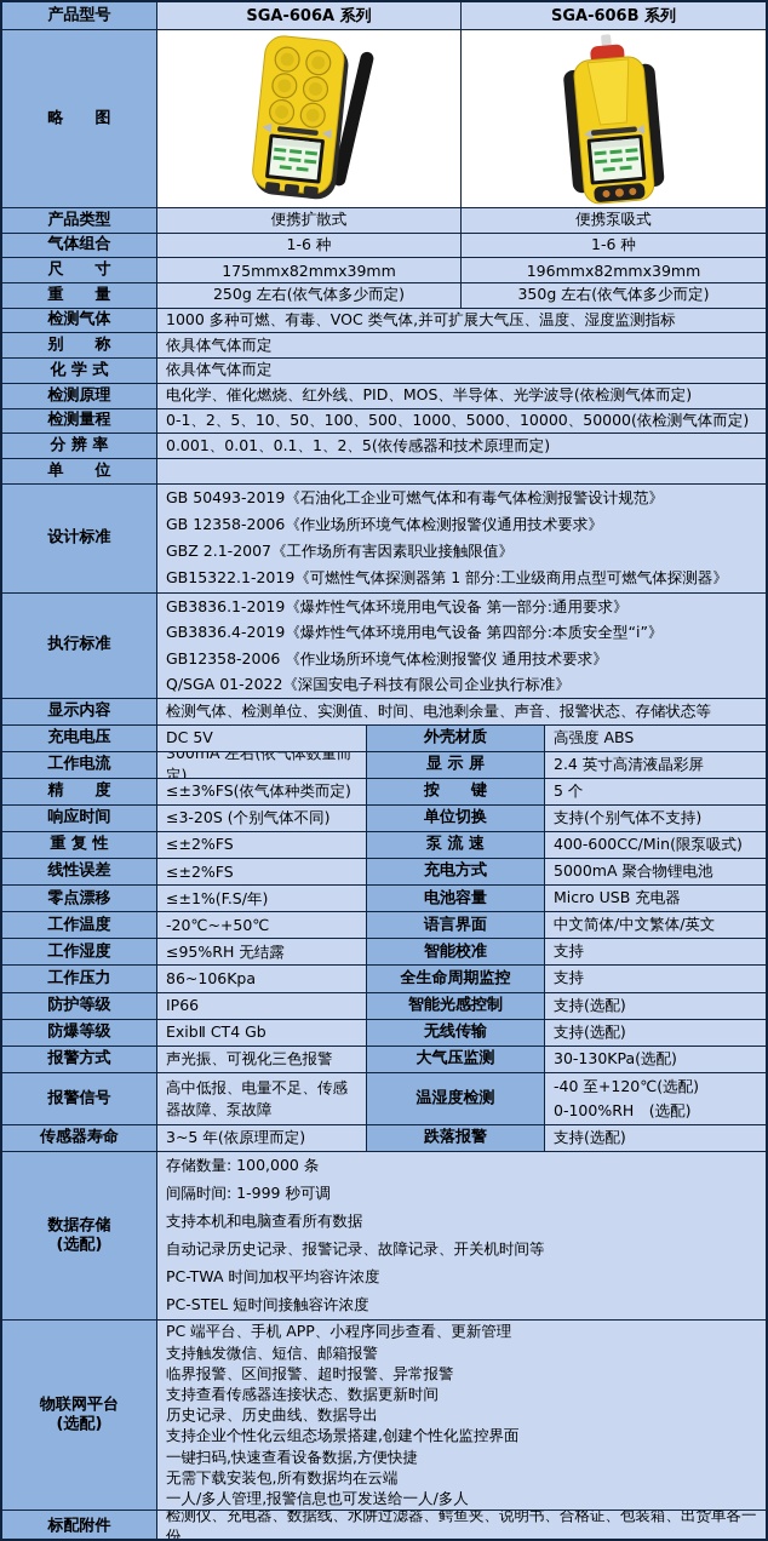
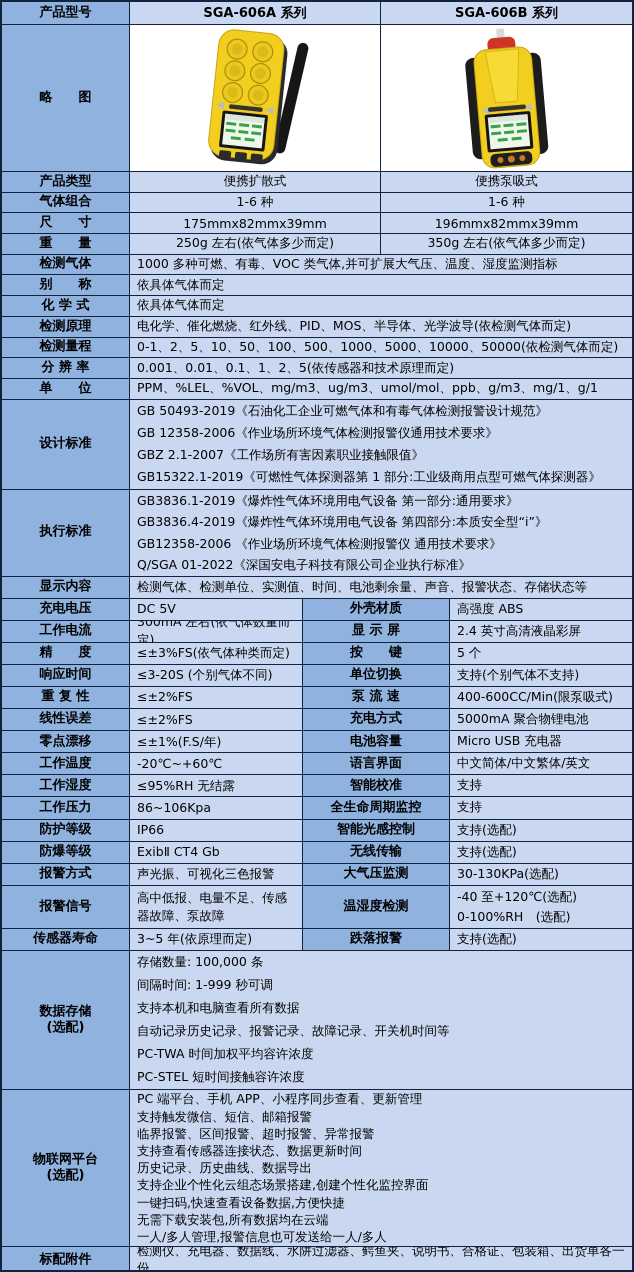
  产品型号
  SGA-606A 系列
  SGA-606B 系列
  略 图
  产品类型
  便携扩散式
  便携泵吸式
  气体组合
  1-6 种
  1-6 种
  尺 寸
  175mmx82mmx39mm
  196mmx82mmx39mm
  重 量
  250g 左右(依气体多少而定)
  350g 左右(依气体多少而定)
  检测气体
  1000 多种可燃、有毒、VOC 类气体,并可扩展大气压、温度、湿度监测指标
  别 称
  依具体气体而定
  化 学 式
  依具体气体而定
  检测原理
  电化学、催化燃烧、红外线、PID、MOS、半导体、光学波导(依检测气体而定)
  检测量程
  0-1、2、5、10、50、100、500、1000、5000、10000、50000(依检测气体而定)
  分 辨 率
  0.001、0.01、0.1、1、2、5(依传感器和技术原理而定)
  单 位
+ PPM、%LEL、%VOL、mg/m3、ug/m3、umol/mol、ppb、g/m3、mg/1、g/1
  设计标准
  GB 50493-2019《石油化工企业可燃气体和有毒气体检测报警设计规范》
  GB 12358-2006《作业场所环境气体检测报警仪通用技术要求》
  GBZ 2.1-2007《工作场所有害因素职业接触限值》
  GB15322.1-2019《可燃性气体探测器第 1 部分:工业级商用点型可燃气体探测器》
  执行标准
  GB3836.1-2019《爆炸性气体环境用电气设备 第一部分:通用要求》
  GB3836.4-2019《爆炸性气体环境用电气设备 第四部分:本质安全型“i”》
  GB12358-2006 《作业场所环境气体检测报警仪 通用技术要求》
  Q/SGA 01-2022《深国安电子科技有限公司企业执行标准》
  显示内容
  检测气体、检测单位、实测值、时间、电池剩余量、声音、报警状态、存储状态等
  充电电压
  DC 5V
  外壳材质
  高强度 ABS
  工作电流
  300mA 左右(依气体数量而定)
  显 示 屏
  2.4 英寸高清液晶彩屏
  精 度
  ≤±3%FS(依气体种类而定)
  按 键
  5 个
  响应时间
  ≤3-20S (个别气体不同)
  单位切换
  支持(个别气体不支持)
  重 复 性
  ≤±2%FS
  泵 流 速
  400-600CC/Min(限泵吸式)
  线性误差
  ≤±2%FS
  充电方式
  5000mA 聚合物锂电池
  零点漂移
  ≤±1%(F.S/年)
  电池容量
  Micro USB 充电器
  工作温度
- -20℃~+50℃
+ -20℃~+60℃
  语言界面
  中文简体/中文繁体/英文
  工作湿度
  ≤95%RH 无结露
  智能校准
  支持
  工作压力
  86~106Kpa
  全生命周期监控
  支持
  防护等级
  IP66
  智能光感控制
  支持(选配)
  防爆等级
  ExibⅡ CT4 Gb
  无线传输
  支持(选配)
  报警方式
  声光振、可视化三色报警
  大气压监测
  30-130KPa(选配)
  报警信号
  高中低报、电量不足、传感器故障、泵故障
  温湿度检测
  -40 至+120℃(选配)
  0-100%RH (选配)
  传感器寿命
  3~5 年(依原理而定)
  跌落报警
  支持(选配)
  数据存储
  (选配)
  存储数量: 100,000 条
  间隔时间: 1-999 秒可调
  支持本机和电脑查看所有数据
  自动记录历史记录、报警记录、故障记录、开关机时间等
  PC-TWA 时间加权平均容许浓度
  PC-STEL 短时间接触容许浓度
  物联网平台
  (选配)
  PC 端平台、手机 APP、小程序同步查看、更新管理
  支持触发微信、短信、邮箱报警
  临界报警、区间报警、超时报警、异常报警
  支持查看传感器连接状态、数据更新时间
  历史记录、历史曲线、数据导出
  支持企业个性化云组态场景搭建,创建个性化监控界面
  一键扫码,快速查看设备数据,方便快捷
  无需下载安装包,所有数据均在云端
  一人/多人管理,报警信息也可发送给一人/多人
  标配附件
  检测仪、充电器、数据线、水阱过滤器、鳄鱼夹、说明书、合格证、包装箱、出货单各一份
